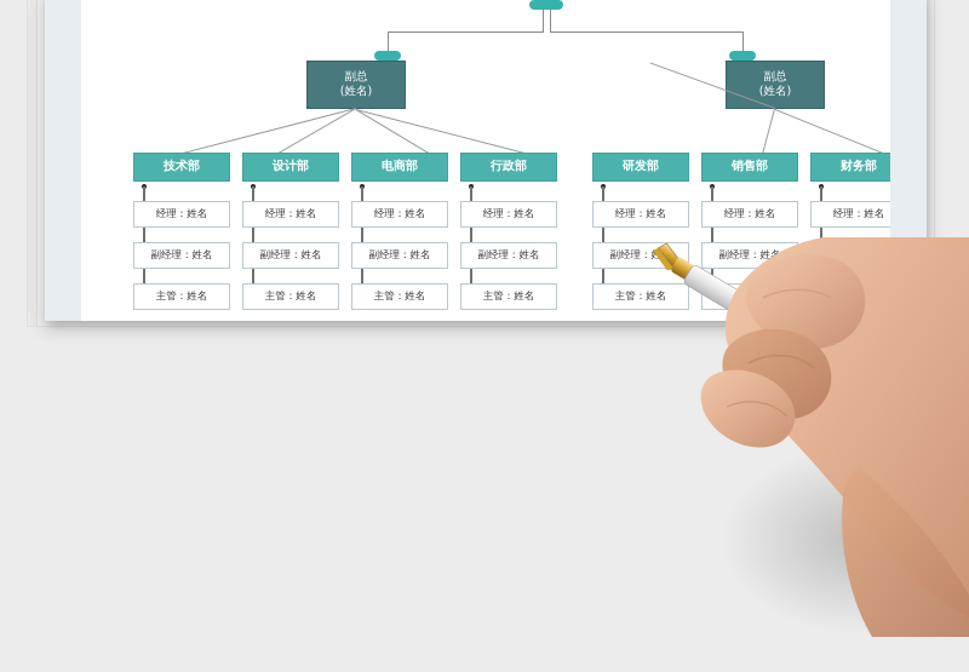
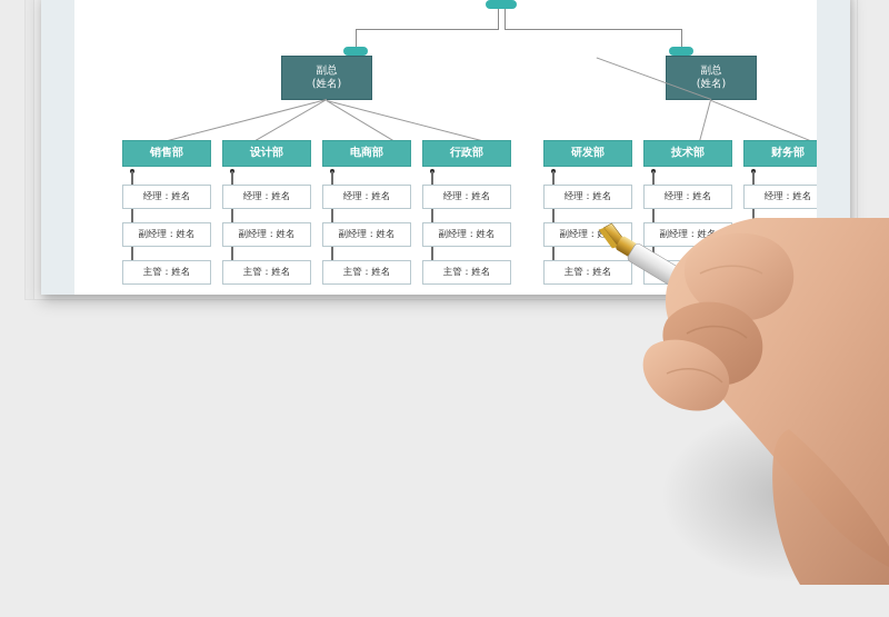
  副总
  (姓名)
  副总
  (姓名)
- 技术部
+ 销售部
  设计部
  电商部
  行政部
  研发部
- 销售部
+ 技术部
  财务部
  经理：姓名
  副经理：姓名
  主管：姓名
  经理：姓名
  副经理：姓名
  主管：姓名
  经理：姓名
  副经理：姓名
  主管：姓名
  经理：姓名
  副经理：姓名
  主管：姓名
  经理：姓名
  主管：姓名
  经理：姓名
  副经理：姓
  经理：姓名
